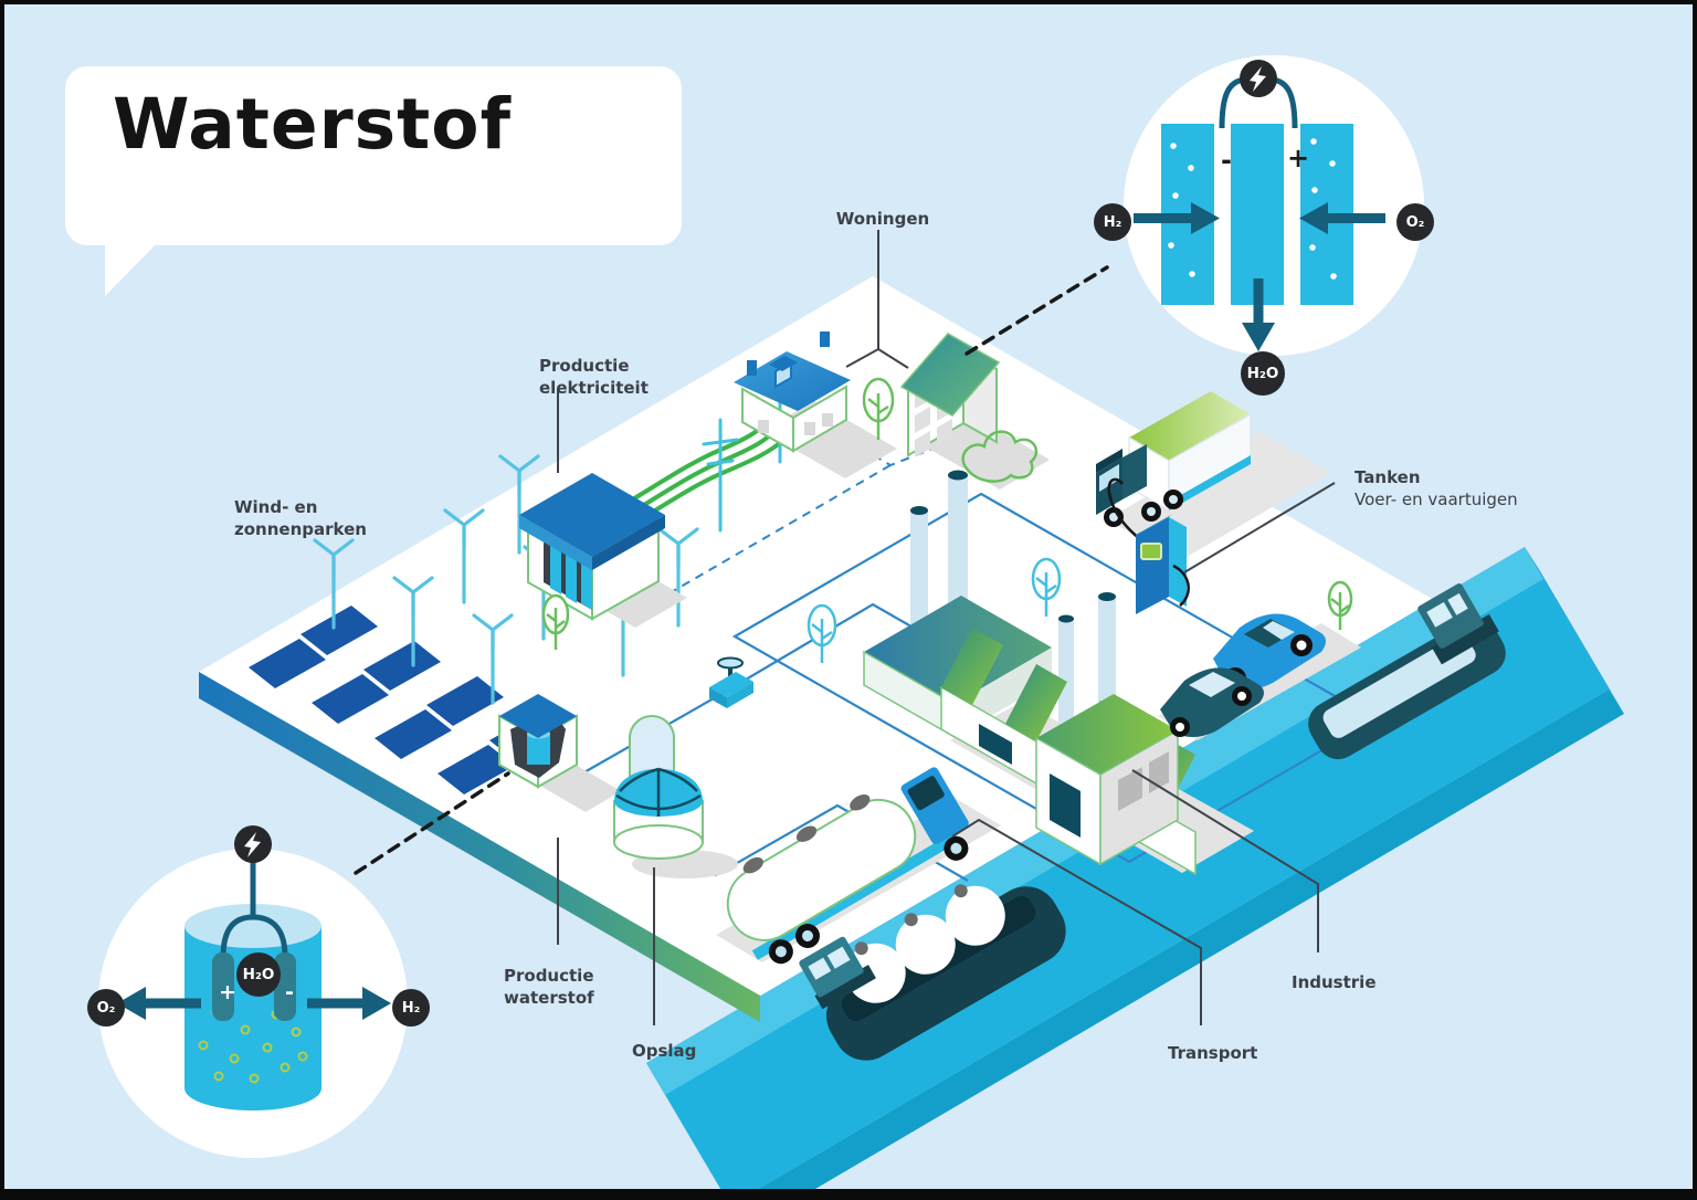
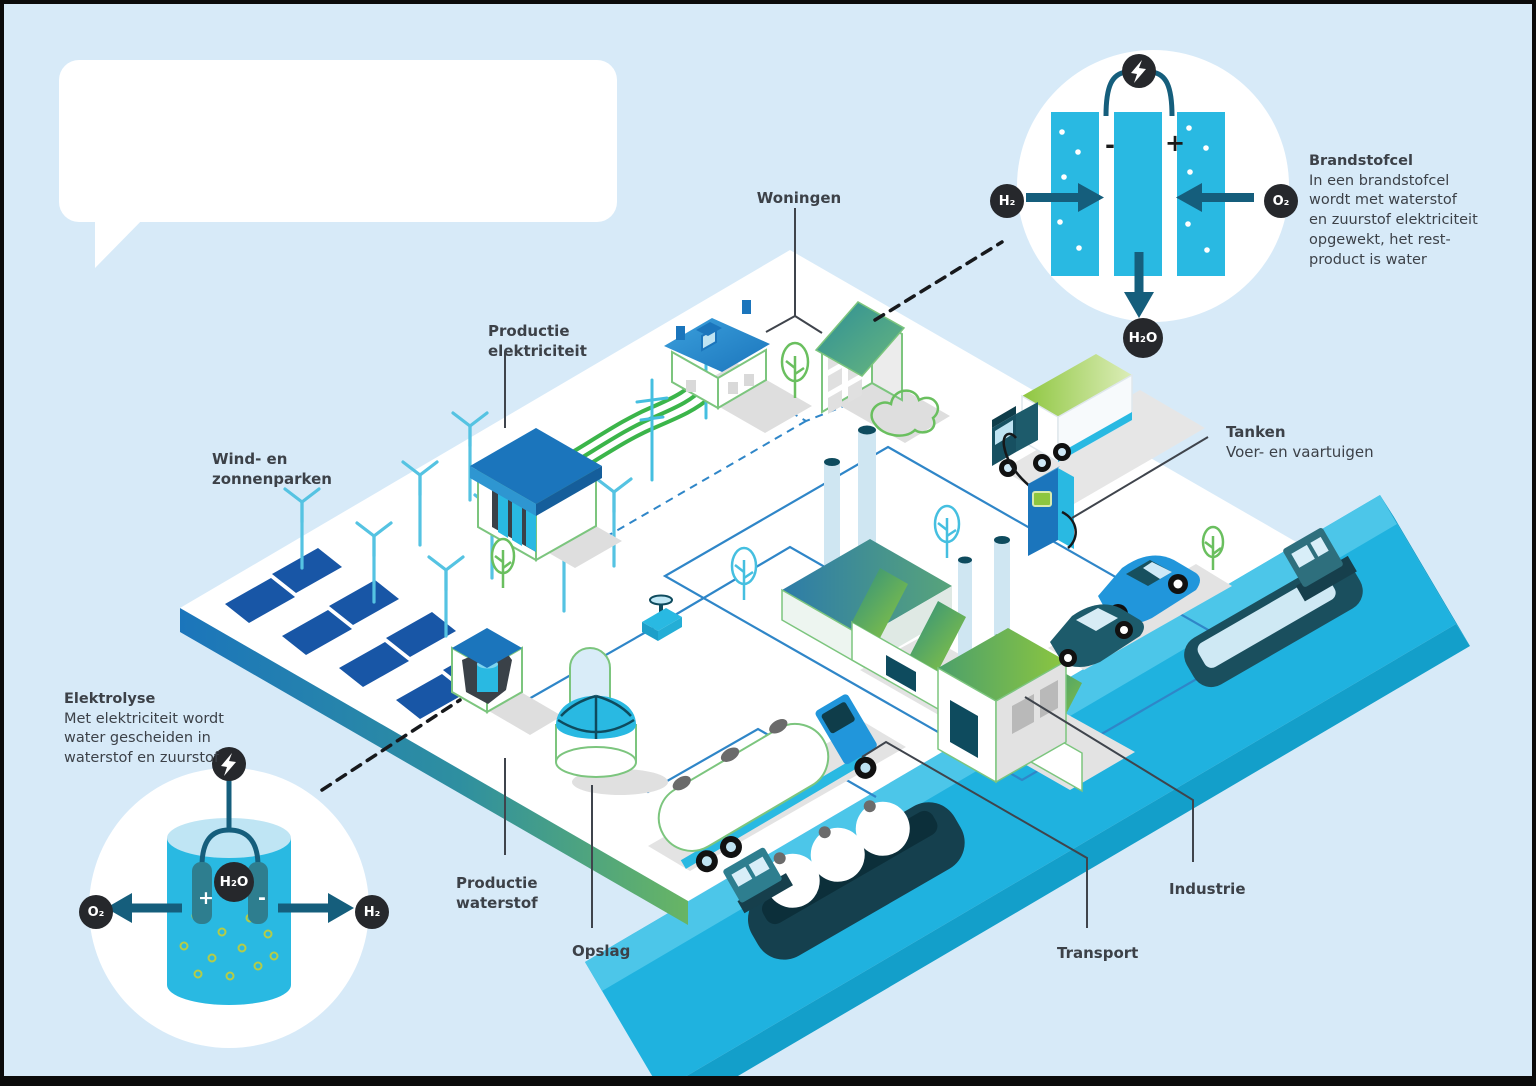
- Waterstof
  Woningen
  Productie
  elektriciteit
  Wind- en
  zonnenparken
  Tanken
  Voer- en vaartuigen
  Productie
  waterstof
  Opslag
  Industrie
  Transport
+ Brandstofcel
+ In een brandstofcel
+ wordt met waterstof
+ en zuurstof elektriciteit
+ opgewekt, het rest-
+ product is water
+ Elektrolyse
+ Met elektriciteit wordt
+ water gescheiden in
+ waterstof en zuurstof
  H₂
  O₂
  H₂O
  -
  +
  O₂
  H₂
  H₂O
  +
  -
